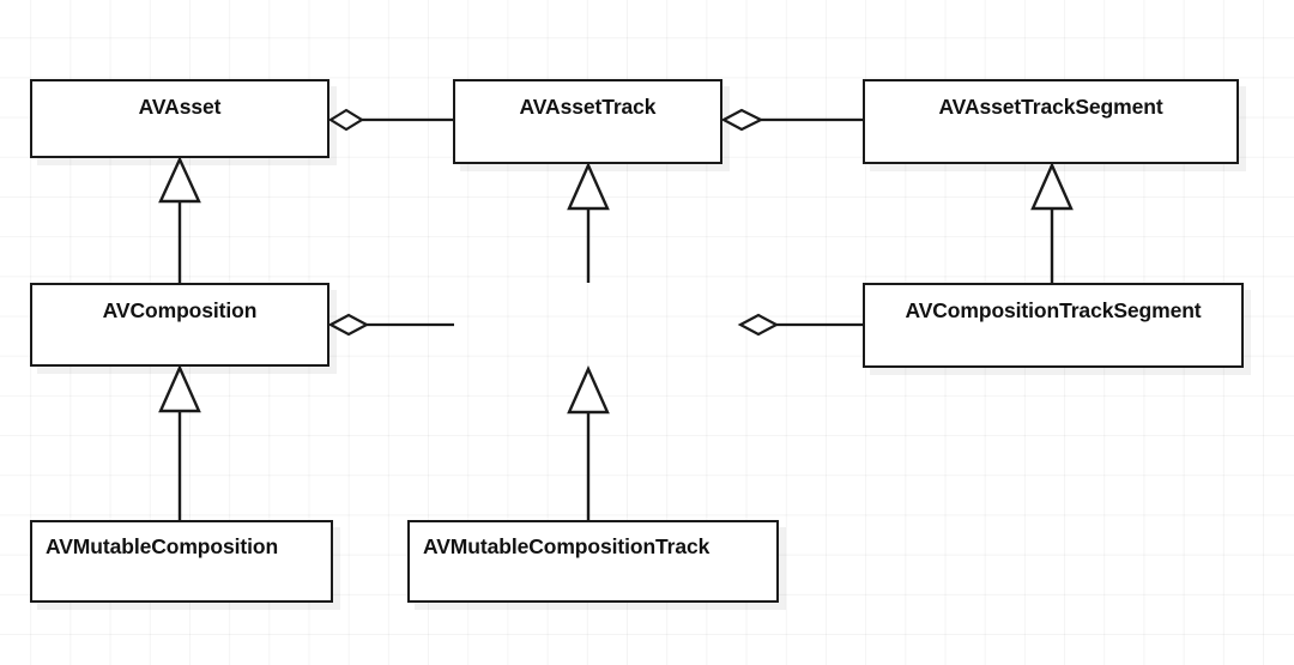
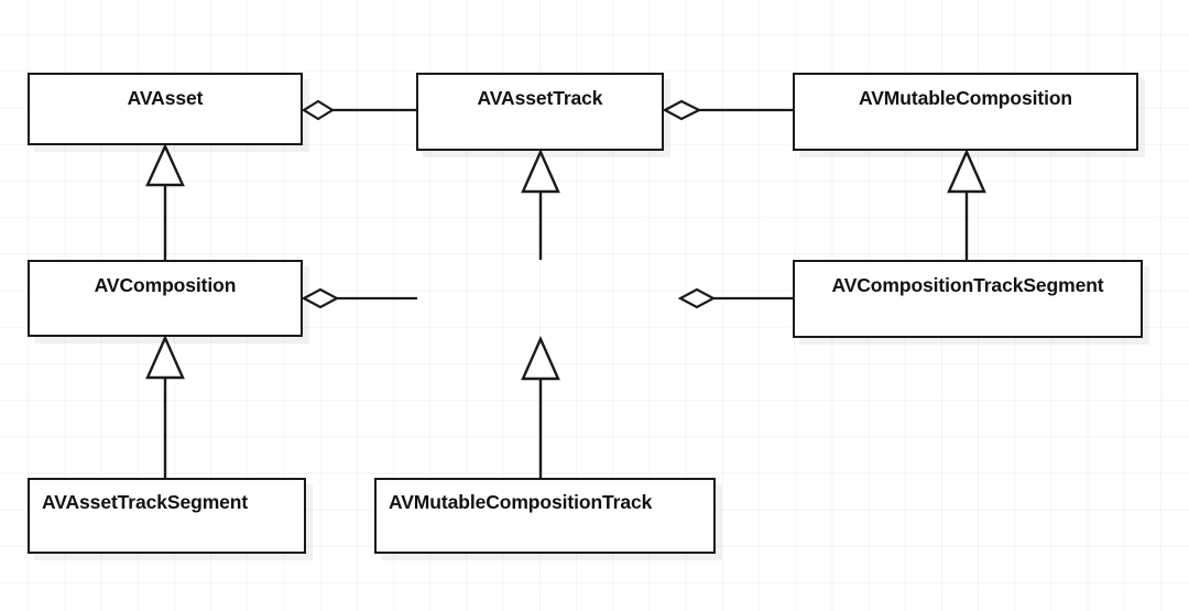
  AVAsset
  AVAssetTrack
- AVAssetTrackSegment
+ AVMutableComposition
  AVComposition
  AVCompositionTrackSegment
- AVMutableComposition
+ AVAssetTrackSegment
  AVMutableCompositionTrack
